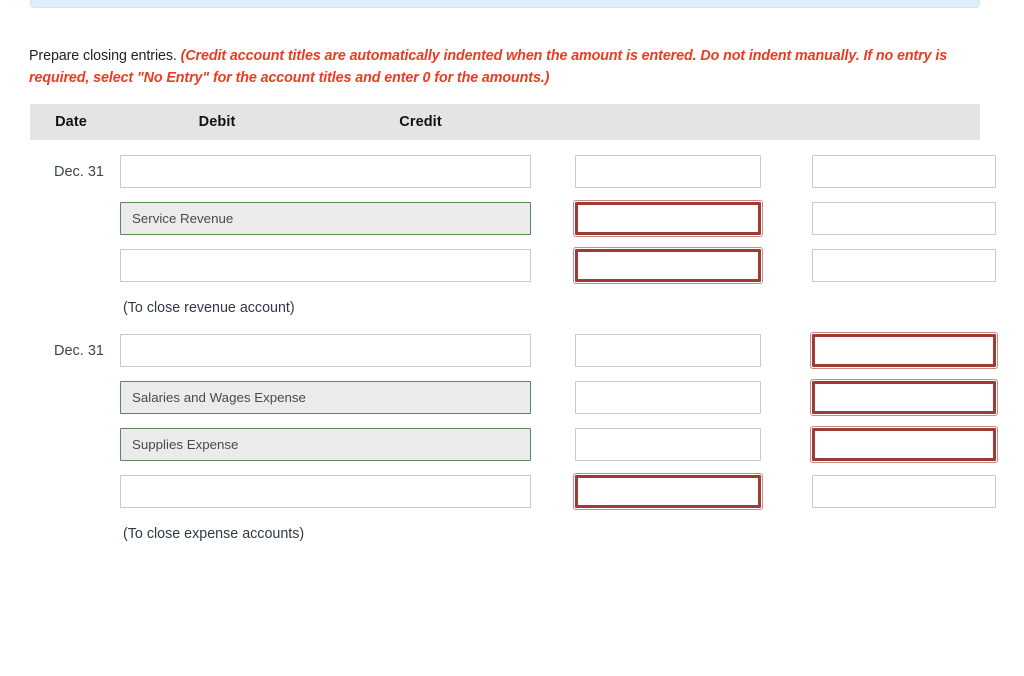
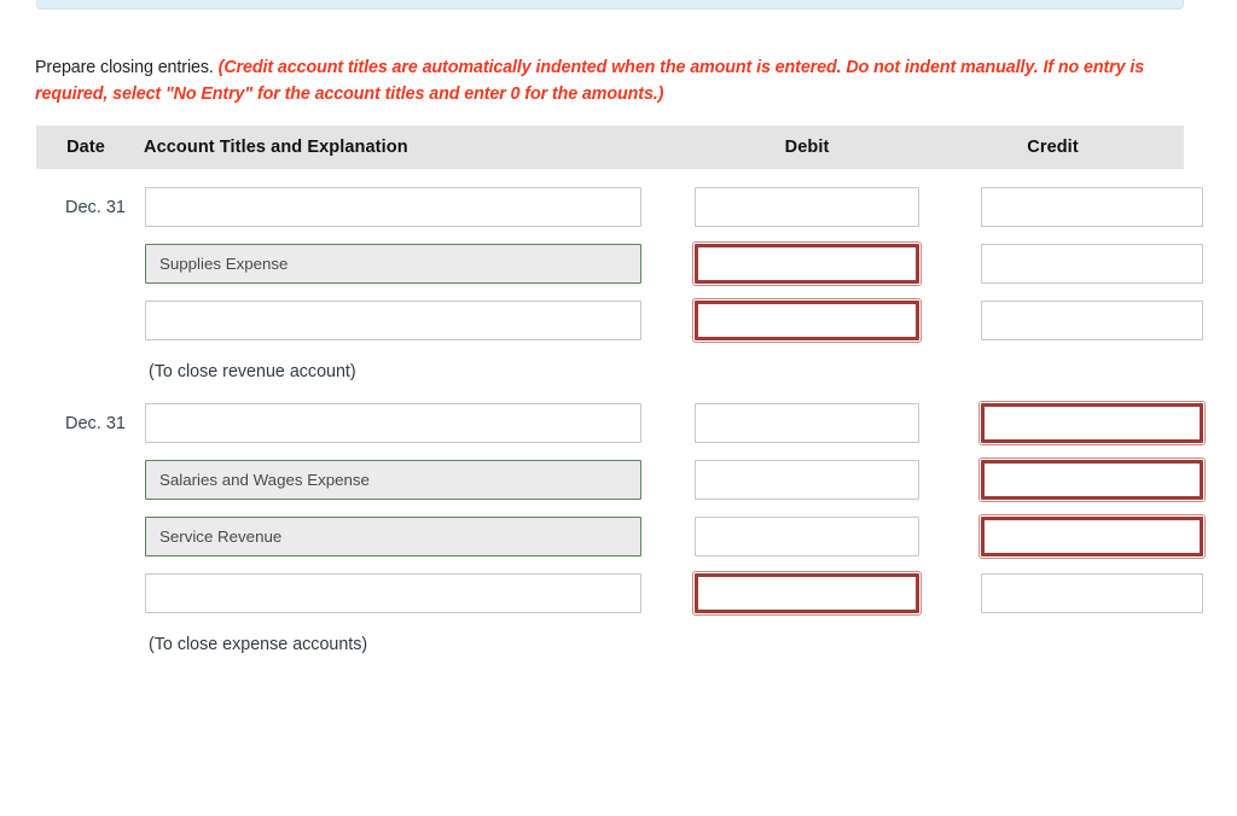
  Prepare closing entries. (Credit account titles are automatically indented when the amount is entered. Do not indent manually. If no entry is required, select "No Entry" for the account titles and enter 0 for the amounts.)
  Date
+ Account Titles and Explanation
  Debit
  Credit
  Dec. 31
- Service Revenue
+ Supplies Expense
  (To close revenue account)
  Dec. 31
  Salaries and Wages Expense
- Supplies Expense
+ Service Revenue
  (To close expense accounts)
